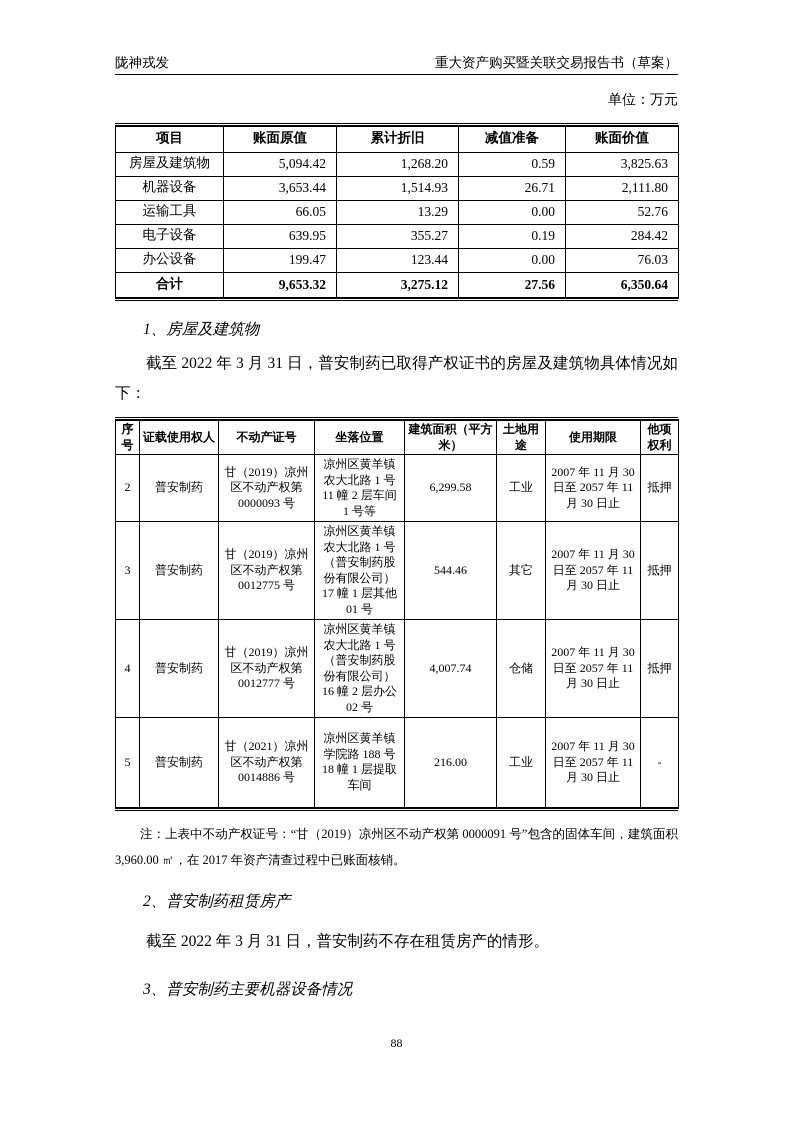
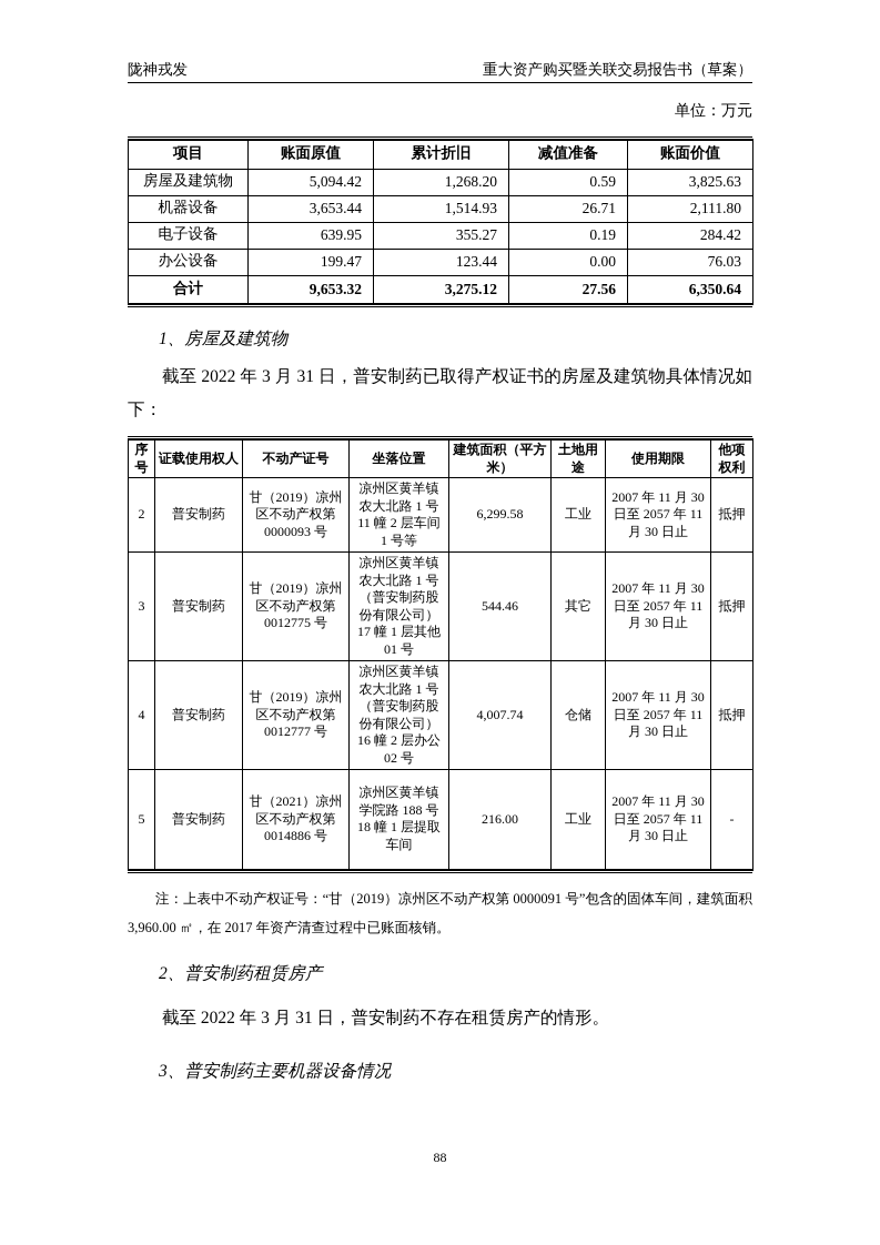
  陇神戎发
  重大资产购买暨关联交易报告书（草案）
  单位：万元
  项目	账面原值	累计折旧	减值准备	账面价值
  房屋及建筑物	5,094.42	1,268.20	0.59	3,825.63
  机器设备	3,653.44	1,514.93	26.71	2,111.80
- 运输工具	66.05	13.29	0.00	52.76
  电子设备	639.95	355.27	0.19	284.42
  办公设备	199.47	123.44	0.00	76.03
  合计	9,653.32	3,275.12	27.56	6,350.64
  1、房屋及建筑物
  截至 2022 年 3 月 31 日，普安制药已取得产权证书的房屋及建筑物具体情况如下：
  序号	证载使用权人	不动产证号	坐落位置	建筑面积（平方米）	土地用途	使用期限	他项权利
  2	普安制药	甘（2019）凉州区不动产权第 0000093 号	凉州区黄羊镇农大北路 1 号 11 幢 2 层车间 1 号等	6,299.58	工业	2007 年 11 月 30 日至 2057 年 11 月 30 日止	抵押
  3	普安制药	甘（2019）凉州区不动产权第 0012775 号	凉州区黄羊镇农大北路 1 号（普安制药股份有限公司）17 幢 1 层其他 01 号	544.46	其它	2007 年 11 月 30 日至 2057 年 11 月 30 日止	抵押
  4	普安制药	甘（2019）凉州区不动产权第 0012777 号	凉州区黄羊镇农大北路 1 号（普安制药股份有限公司）16 幢 2 层办公 02 号	4,007.74	仓储	2007 年 11 月 30 日至 2057 年 11 月 30 日止	抵押
  5	普安制药	甘（2021）凉州区不动产权第 0014886 号	凉州区黄羊镇学院路 188 号 18 幢 1 层提取车间	216.00	工业	2007 年 11 月 30 日至 2057 年 11 月 30 日止	-
  注：上表中不动产权证号：“甘（2019）凉州区不动产权第 0000091 号”包含的固体车间，建筑面积 3,960.00 ㎡，在 2017 年资产清查过程中已账面核销。
  2、普安制药租赁房产
  截至 2022 年 3 月 31 日，普安制药不存在租赁房产的情形。
  3、普安制药主要机器设备情况
  88
